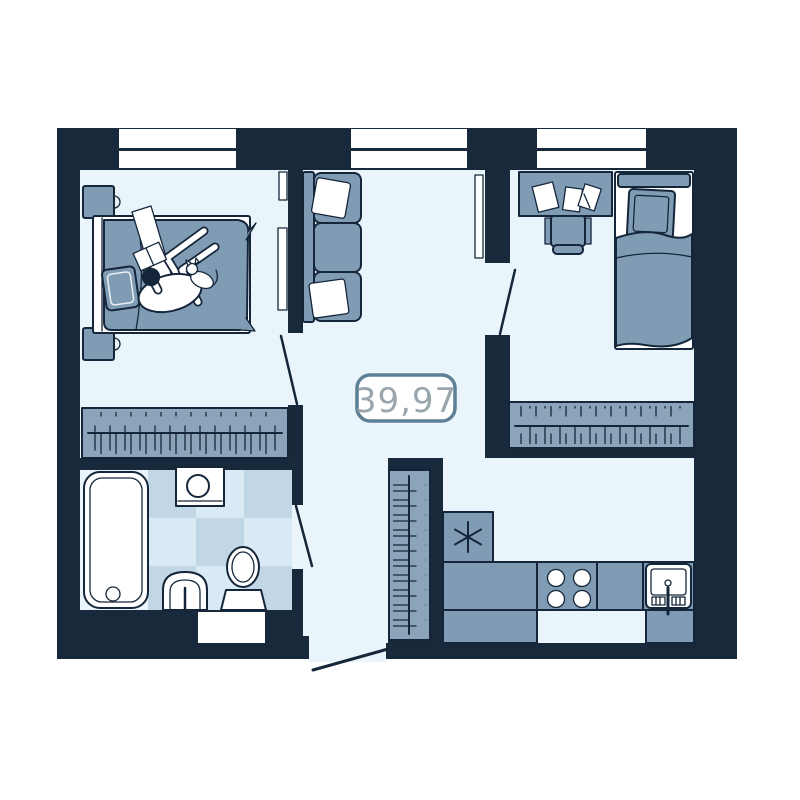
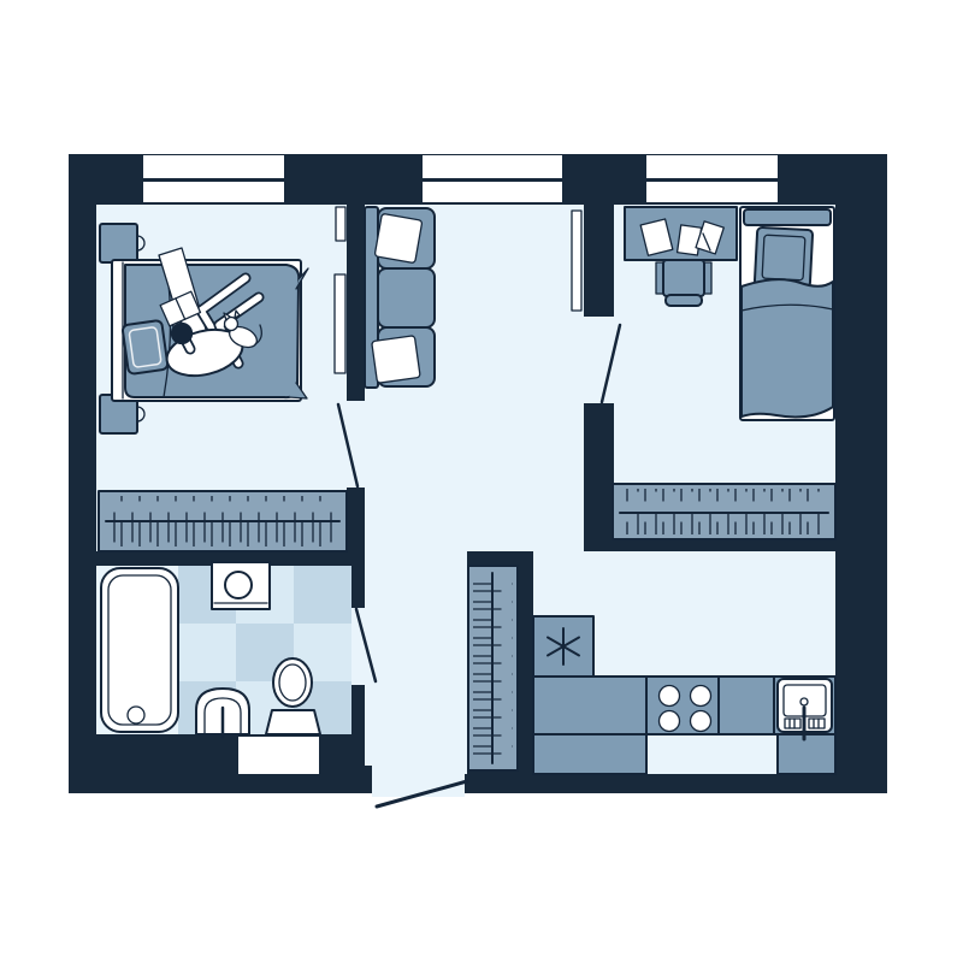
- 39,97
